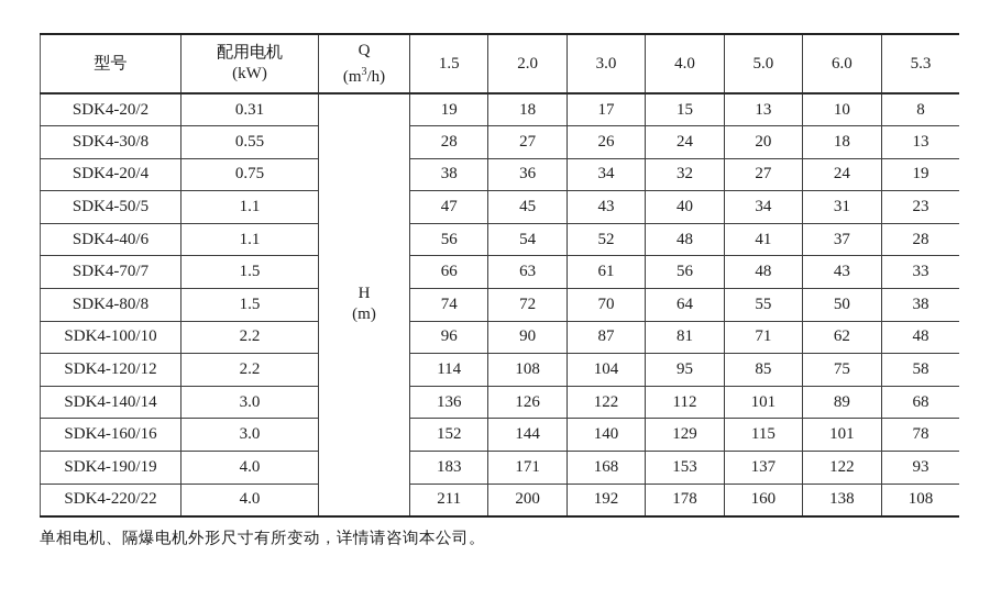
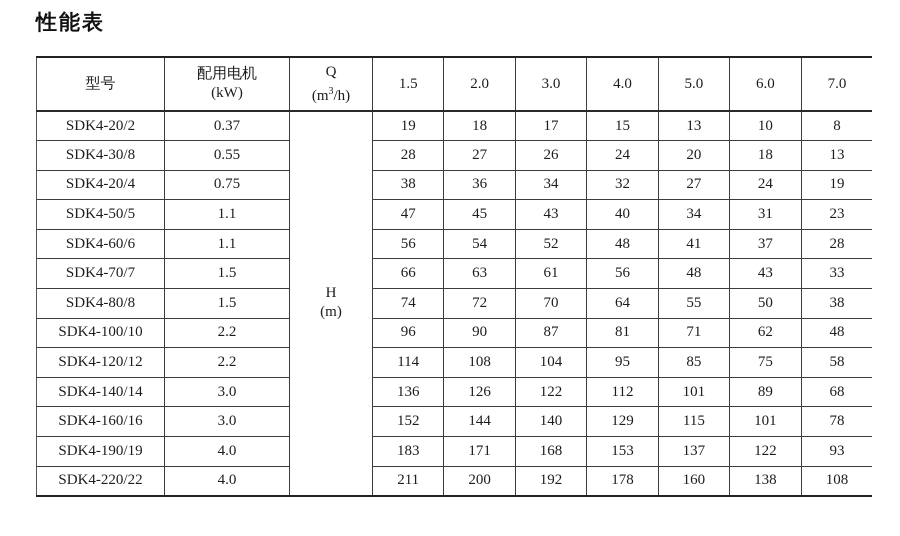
+ 性能表
- 型号	配用电机 (kW)	Q (m3/h)	1.5	2.0	3.0	4.0	5.0	6.0	5.3
+ 型号	配用电机 (kW)	Q (m3/h)	1.5	2.0	3.0	4.0	5.0	6.0	7.0
- SDK4-20/2	0.31	H(m)	19	18	17	15	13	10	8
+ SDK4-20/2	0.37	H(m)	19	18	17	15	13	10	8
  SDK4-30/8	0.55	28	27	26	24	20	18	13
  SDK4-20/4	0.75	38	36	34	32	27	24	19
  SDK4-50/5	1.1	47	45	43	40	34	31	23
- SDK4-40/6	1.1	56	54	52	48	41	37	28
+ SDK4-60/6	1.1	56	54	52	48	41	37	28
  SDK4-70/7	1.5	66	63	61	56	48	43	33
  SDK4-80/8	1.5	74	72	70	64	55	50	38
  SDK4-100/10	2.2	96	90	87	81	71	62	48
  SDK4-120/12	2.2	114	108	104	95	85	75	58
  SDK4-140/14	3.0	136	126	122	112	101	89	68
  SDK4-160/16	3.0	152	144	140	129	115	101	78
  SDK4-190/19	4.0	183	171	168	153	137	122	93
  SDK4-220/22	4.0	211	200	192	178	160	138	108
- 单相电机、隔爆电机外形尺寸有所变动，详情请咨询本公司。
